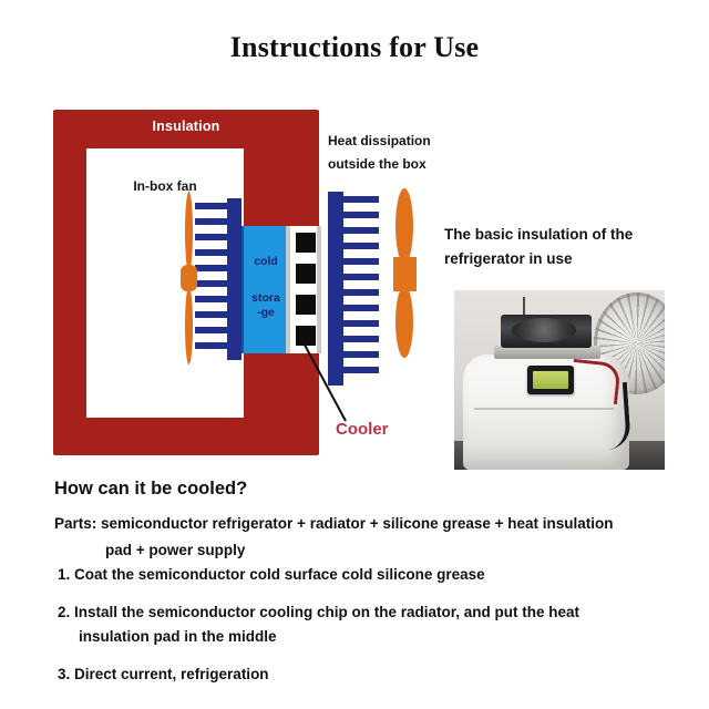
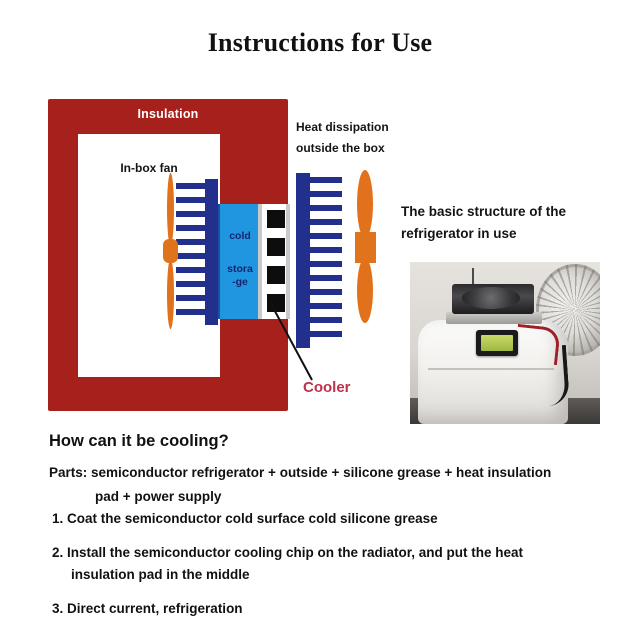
  Instructions for Use
  Insulation
  In-box fan
  cold
  stora
  -ge
  Heat dissipation
  outside the box
  Cooler
- The basic insulation of the
+ The basic structure of the
  refrigerator in use
- How can it be cooled?
+ How can it be cooling?
- Parts: semiconductor refrigerator + radiator + silicone grease + heat insulation
+ Parts: semiconductor refrigerator + outside + silicone grease + heat insulation
  pad + power supply
  1. Coat the semiconductor cold surface cold silicone grease
  2. Install the semiconductor cooling chip on the radiator, and put the heat
  insulation pad in the middle
  3. Direct current, refrigeration
